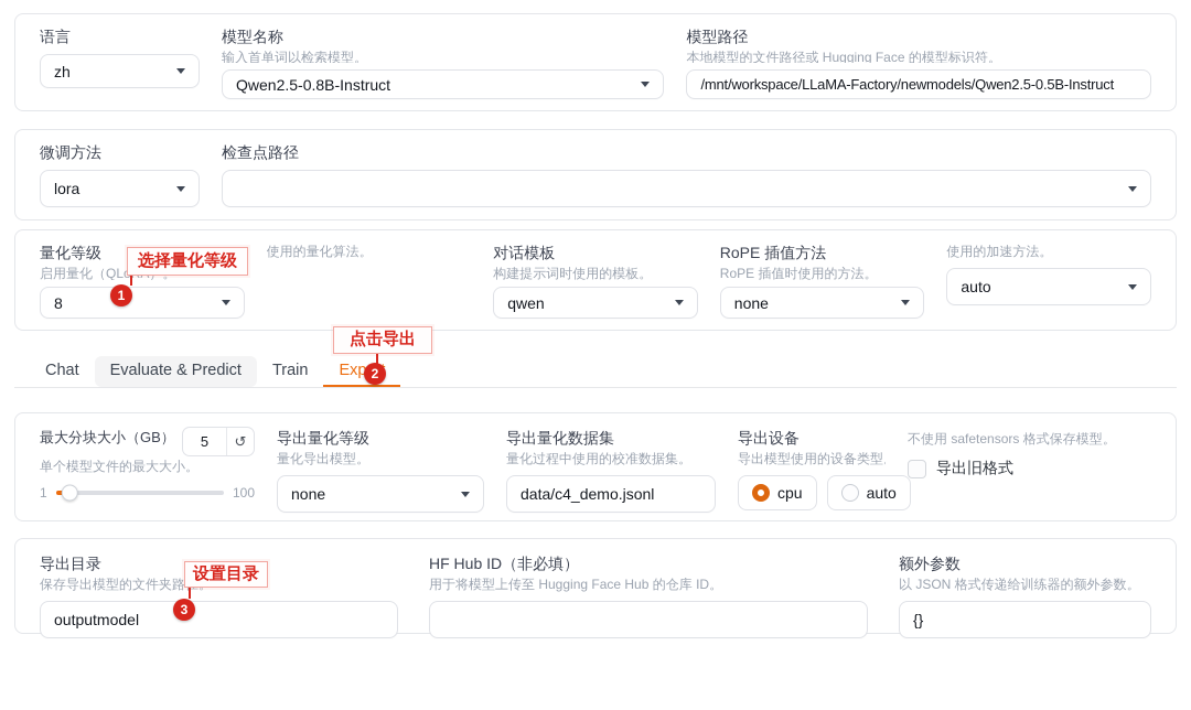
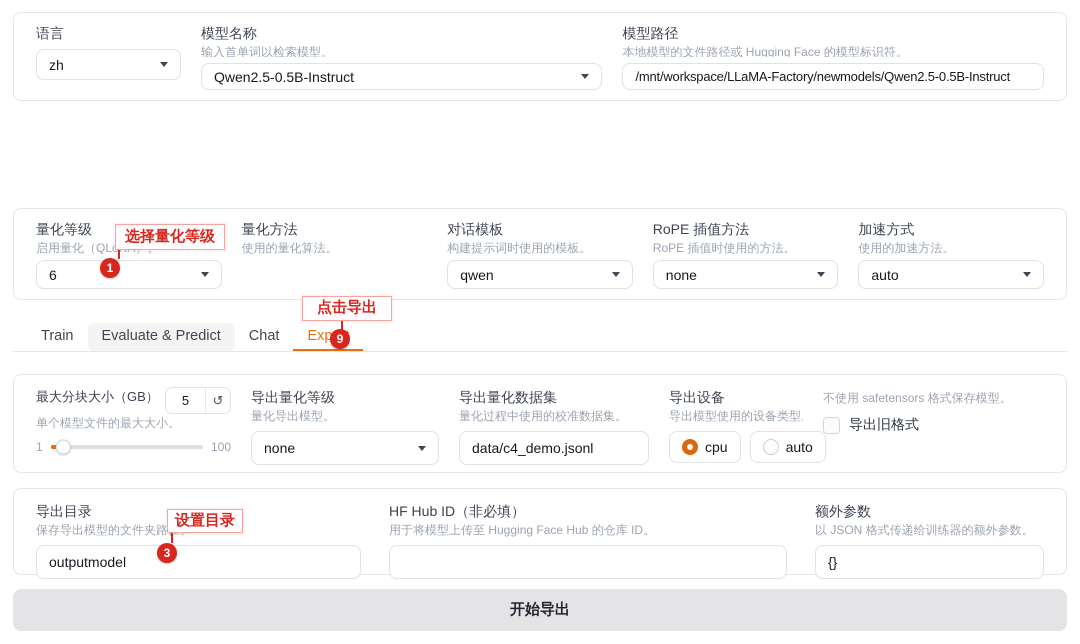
  语言
  zh
  模型名称
  输入首单词以检索模型。
- Qwen2.5-0.8B-Instruct
+ Qwen2.5-0.5B-Instruct
  模型路径
  本地模型的文件路径或 Hugging Face 的模型标识符。
  /mnt/workspace/LLaMA-Factory/newmodels/Qwen2.5-0.5B-Instruct
- 微调方法
- lora
- 检查点路径
  量化等级
- 8
+ 6
+ 量化方法
  使用的量化算法。
  对话模板
  构建提示词时使用的模板。
  qwen
  RoPE 插值方法
  RoPE 插值时使用的方法。
  none
+ 加速方式
  使用的加速方法。
  auto
- Chat
+ Train
  Evaluate & Predict
- Train
+ Chat
  最大分块大小（GB）
  5
  ↺
  单个模型文件的最大大小。
  1
  100
  导出量化等级
  量化导出模型。
  none
  导出量化数据集
  量化过程中使用的校准数据集。
  data/c4_demo.jsonl
  导出设备
  导出模型使用的设备类型
  cpu
  auto
  不使用 safetensors 格式保存模型。
  导出旧格式
  导出目录
  保存导出模型的文件夹路
  outputmodel
  HF Hub ID（非必填）
  用于将模型上传至 Hugging Face Hub 的仓库 ID。
  额外参数
  以 JSON 格式传递给训练器的额外参数。
  {}
+ 开始导出
  选择量化等级
  1
  点击导出
- 2
+ 9
  设置目录
  3
